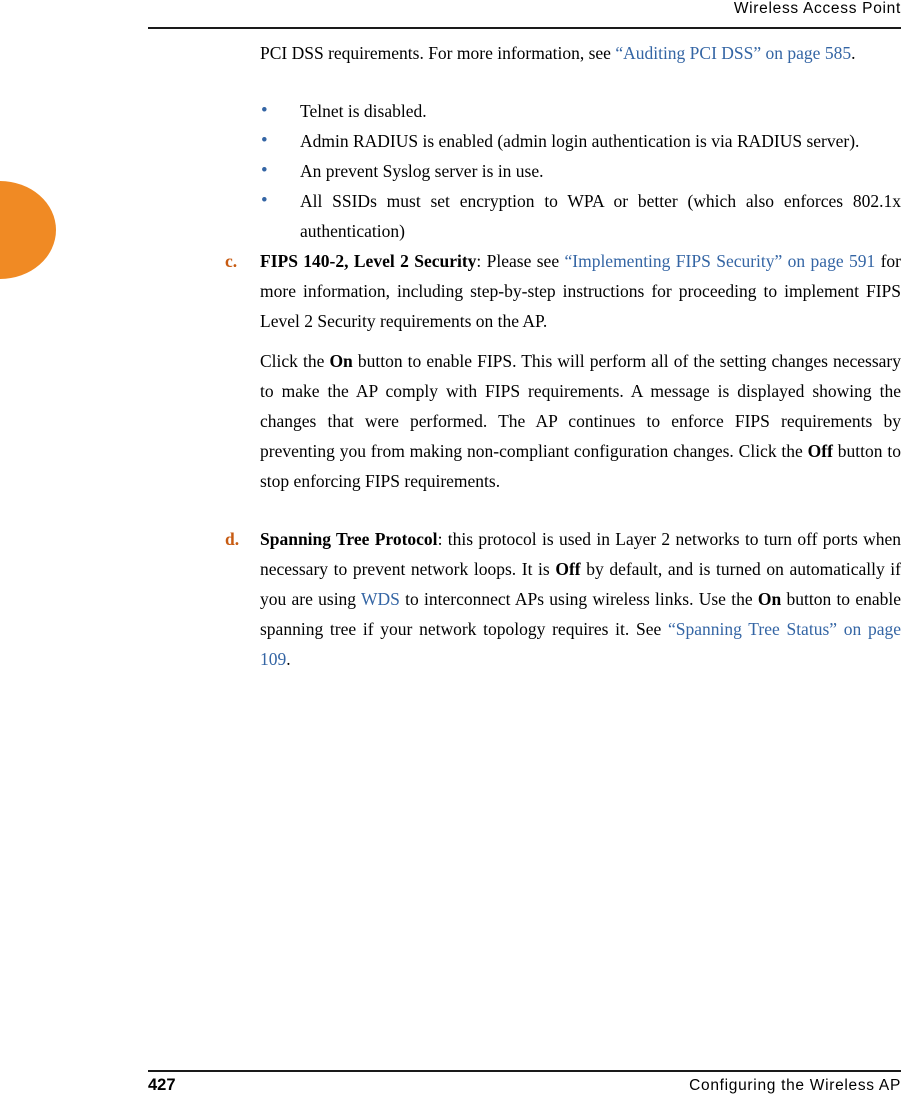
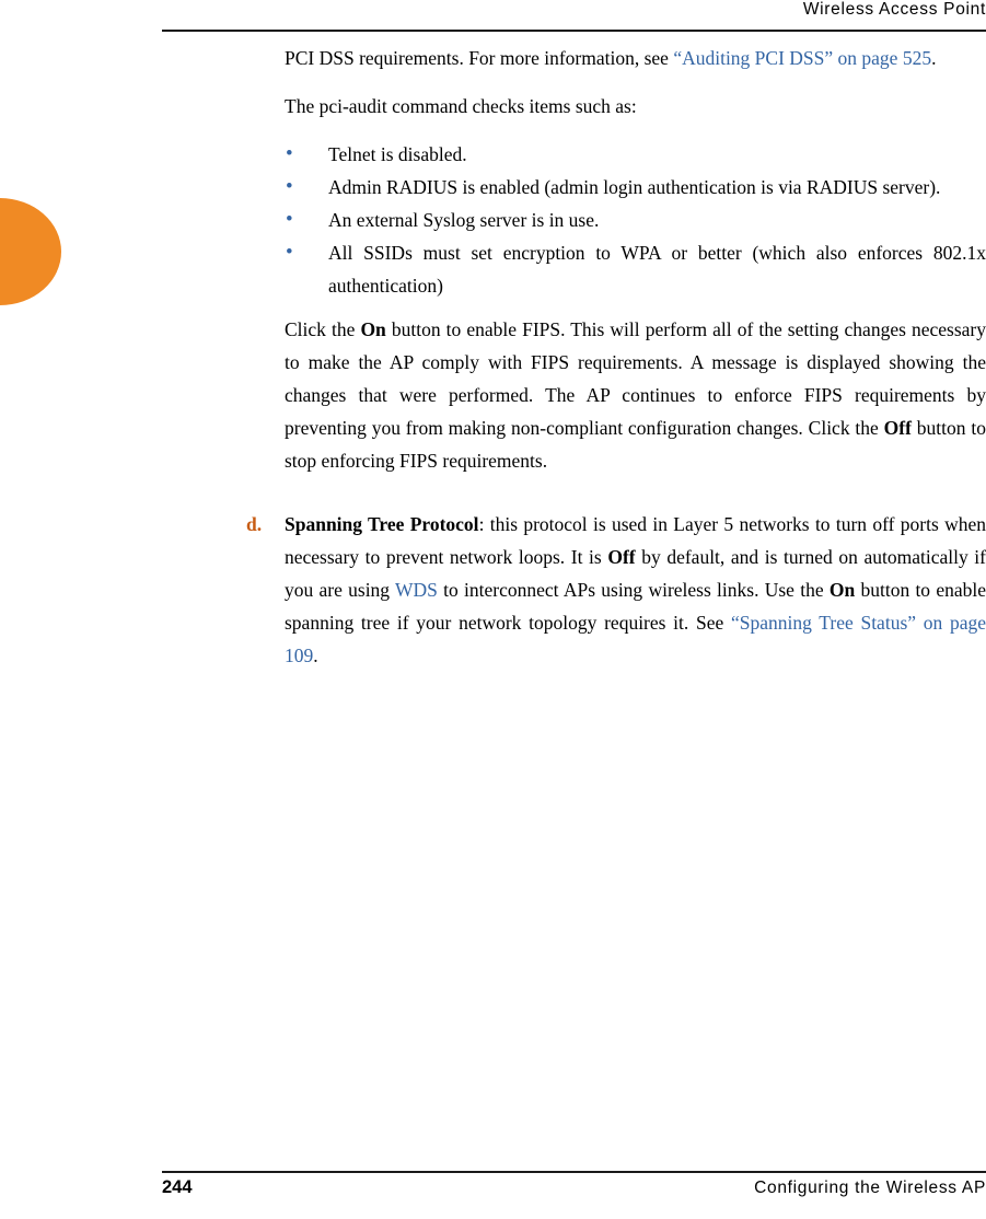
  Wireless Access Point
- PCI DSS requirements. For more information, see “Auditing PCI DSS” on page 585.
+ PCI DSS requirements. For more information, see “Auditing PCI DSS” on page 525.
+ The pci-audit command checks items such as:
  •
  Telnet is disabled.
  •
  Admin RADIUS is enabled (admin login authentication is via RADIUS server).
  •
- An prevent Syslog server is in use.
+ An external Syslog server is in use.
  •
  All SSIDs must set encryption to WPA or better (which also enforces 802.1x authentication)
- c.
- FIPS 140-2, Level 2 Security: Please see “Implementing FIPS Security” on page 591 for more information, including step-by-step instructions for proceeding to implement FIPS Level 2 Security requirements on the AP.
  Click the On button to enable FIPS. This will perform all of the setting changes necessary to make the AP comply with FIPS requirements. A message is displayed showing the changes that were performed. The AP continues to enforce FIPS requirements by preventing you from making non-compliant configuration changes. Click the Off button to stop enforcing FIPS requirements.
  d.
- Spanning Tree Protocol: this protocol is used in Layer 2 networks to turn off ports when necessary to prevent network loops. It is Off by default, and is turned on automatically if you are using WDS to interconnect APs using wireless links. Use the On button to enable spanning tree if your network topology requires it. See “Spanning Tree Status” on page 109.
+ Spanning Tree Protocol: this protocol is used in Layer 5 networks to turn off ports when necessary to prevent network loops. It is Off by default, and is turned on automatically if you are using WDS to interconnect APs using wireless links. Use the On button to enable spanning tree if your network topology requires it. See “Spanning Tree Status” on page 109.
- 427
+ 244
  Configuring the Wireless AP
